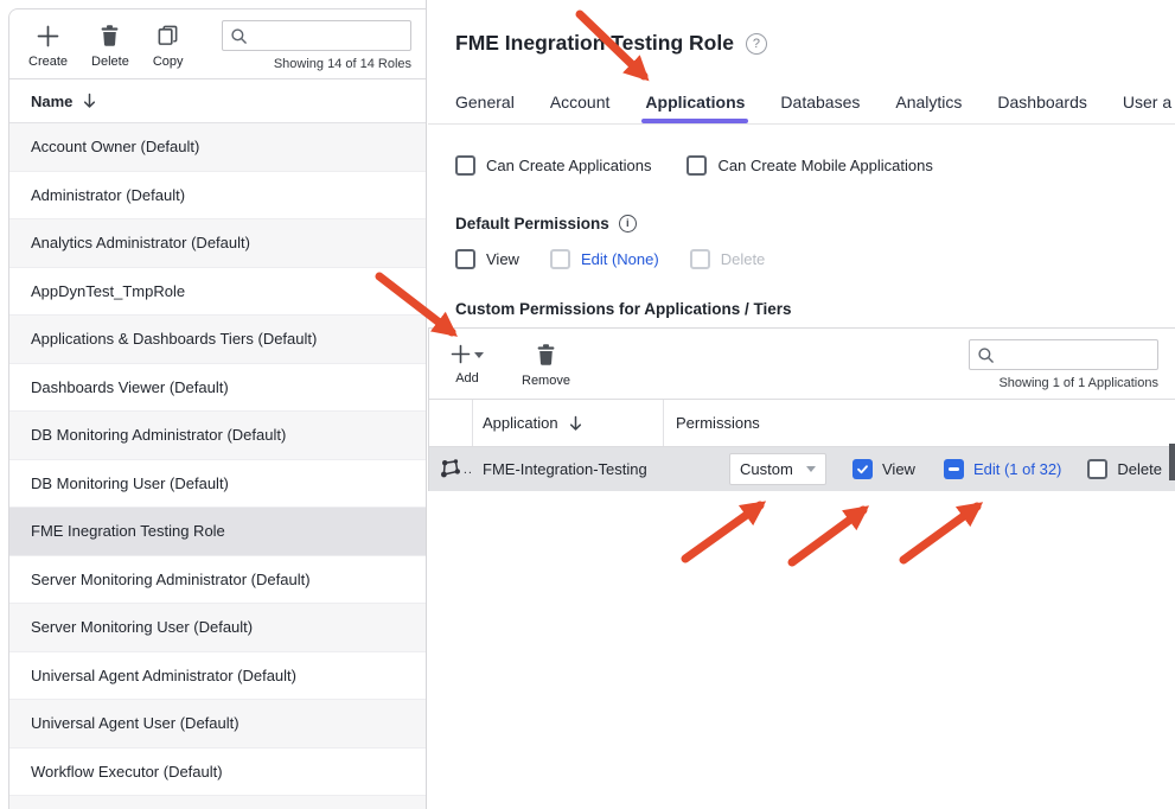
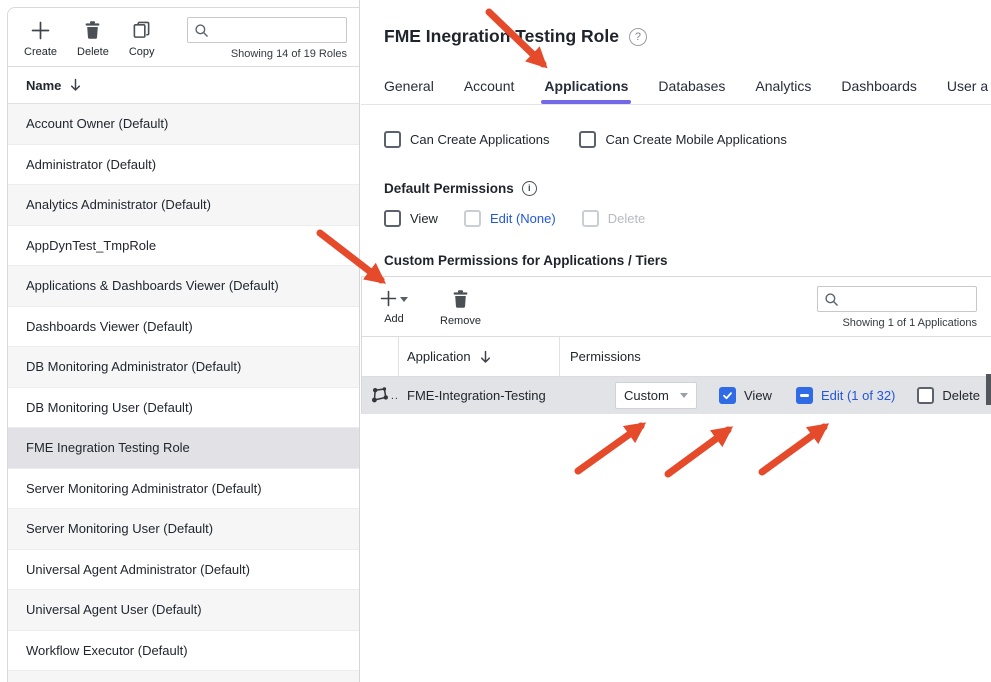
  Create
  Delete
  Copy
- Showing 14 of 14 Roles
+ Showing 14 of 19 Roles
  Name
  Account Owner (Default)
  Administrator (Default)
  Analytics Administrator (Default)
  AppDynTest_TmpRole
- Applications & Dashboards Tiers (Default)
+ Applications & Dashboards Viewer (Default)
  Dashboards Viewer (Default)
  DB Monitoring Administrator (Default)
  DB Monitoring User (Default)
  FME Inegration Testing Role
  Server Monitoring Administrator (Default)
  Server Monitoring User (Default)
  Universal Agent Administrator (Default)
  Universal Agent User (Default)
  Workflow Executor (Default)
  FME Inegration Testing Role
  ?
  General
  Account
  Applications
  Databases
  Analytics
  Dashboards
  User a
  Can Create Applications
  Can Create Mobile Applications
  Default Permissions
  i
  View
  Edit (None)
  Delete
  Custom Permissions for Applications / Tiers
  Add
  Remove
  Showing 1 of 1 Applications
  Application
  Permissions
  ..
  FME-Integration-Testing
  Custom
  View
  Edit (1 of 32)
  Delete
